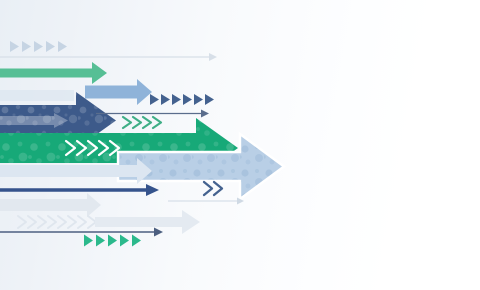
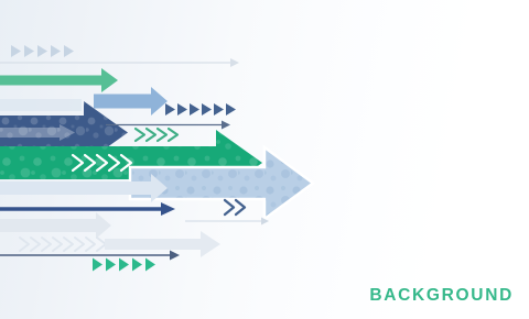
+ BACKGROUND
